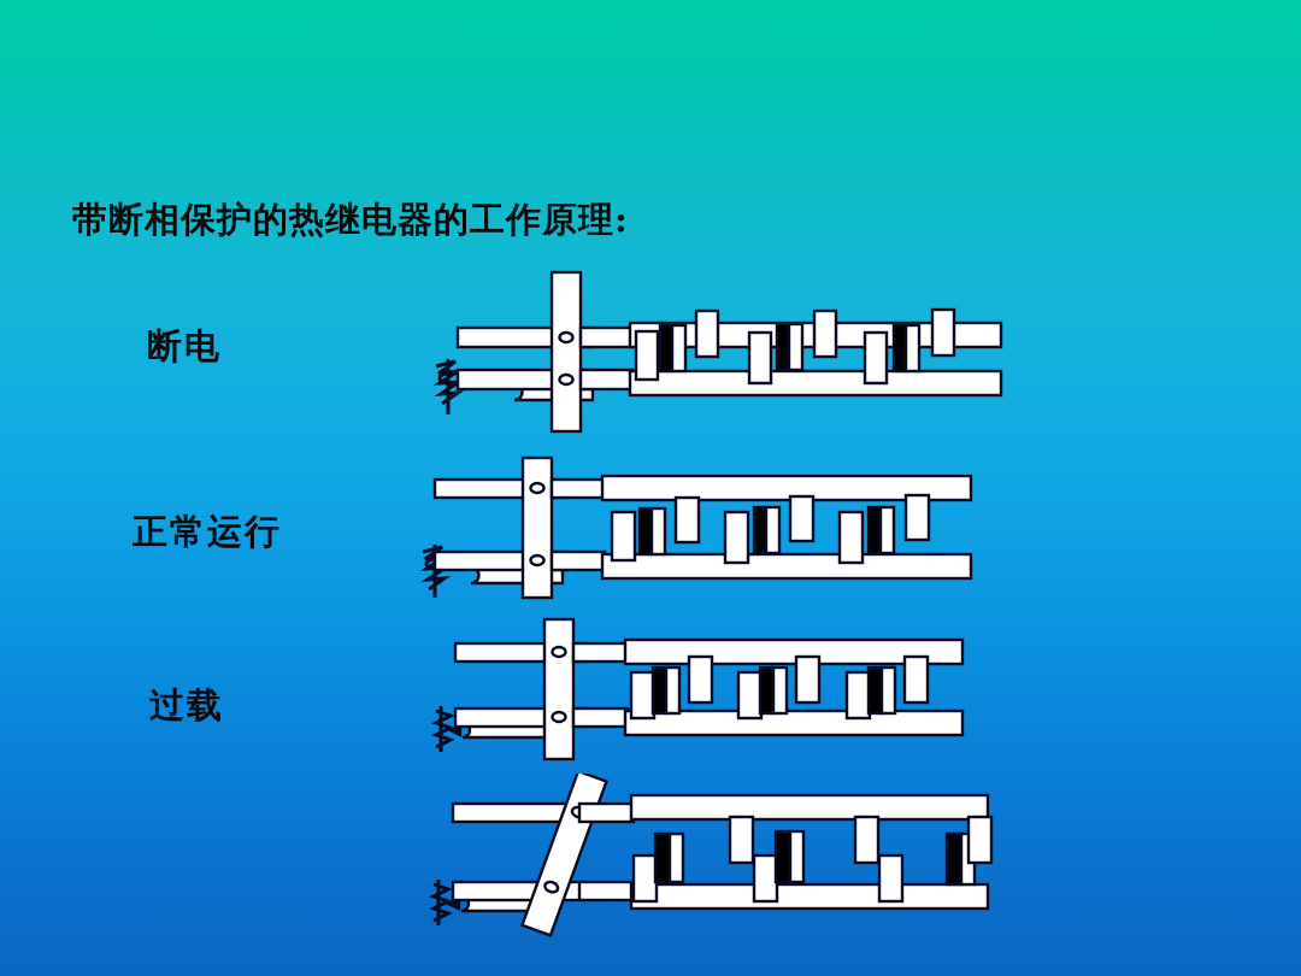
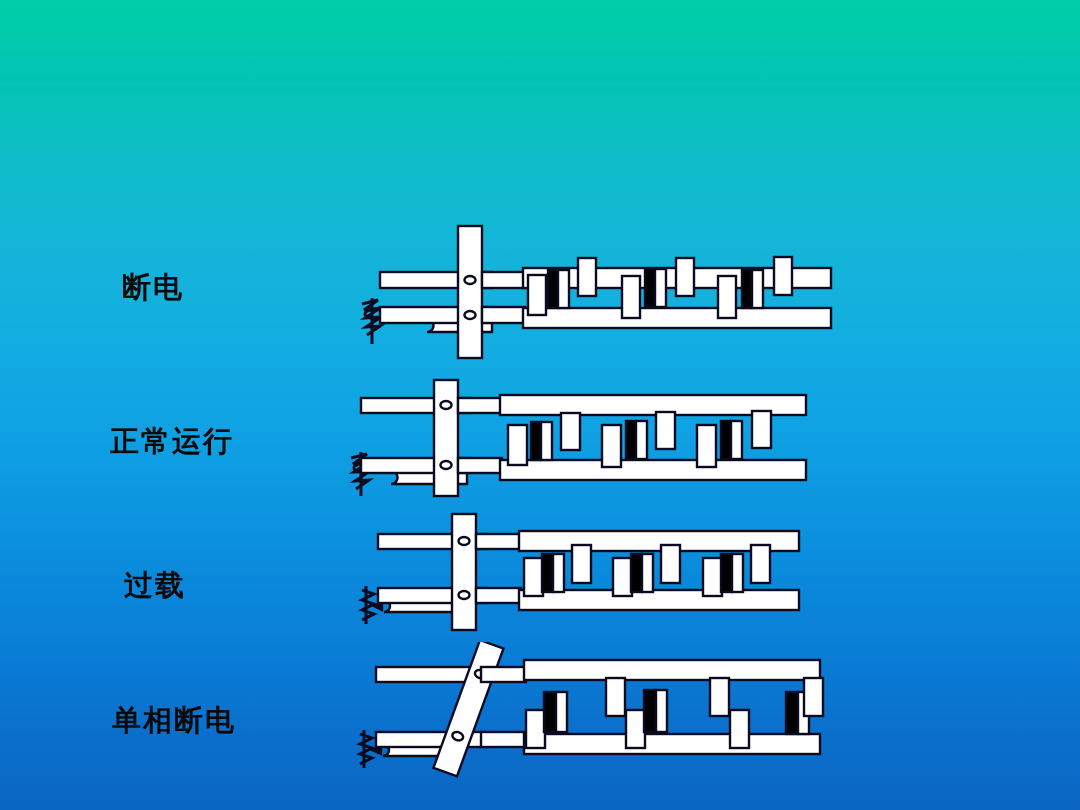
- 带断相保护的热继电器的工作原理:
  断电
  正常运行
  过载
+ 单相断电
